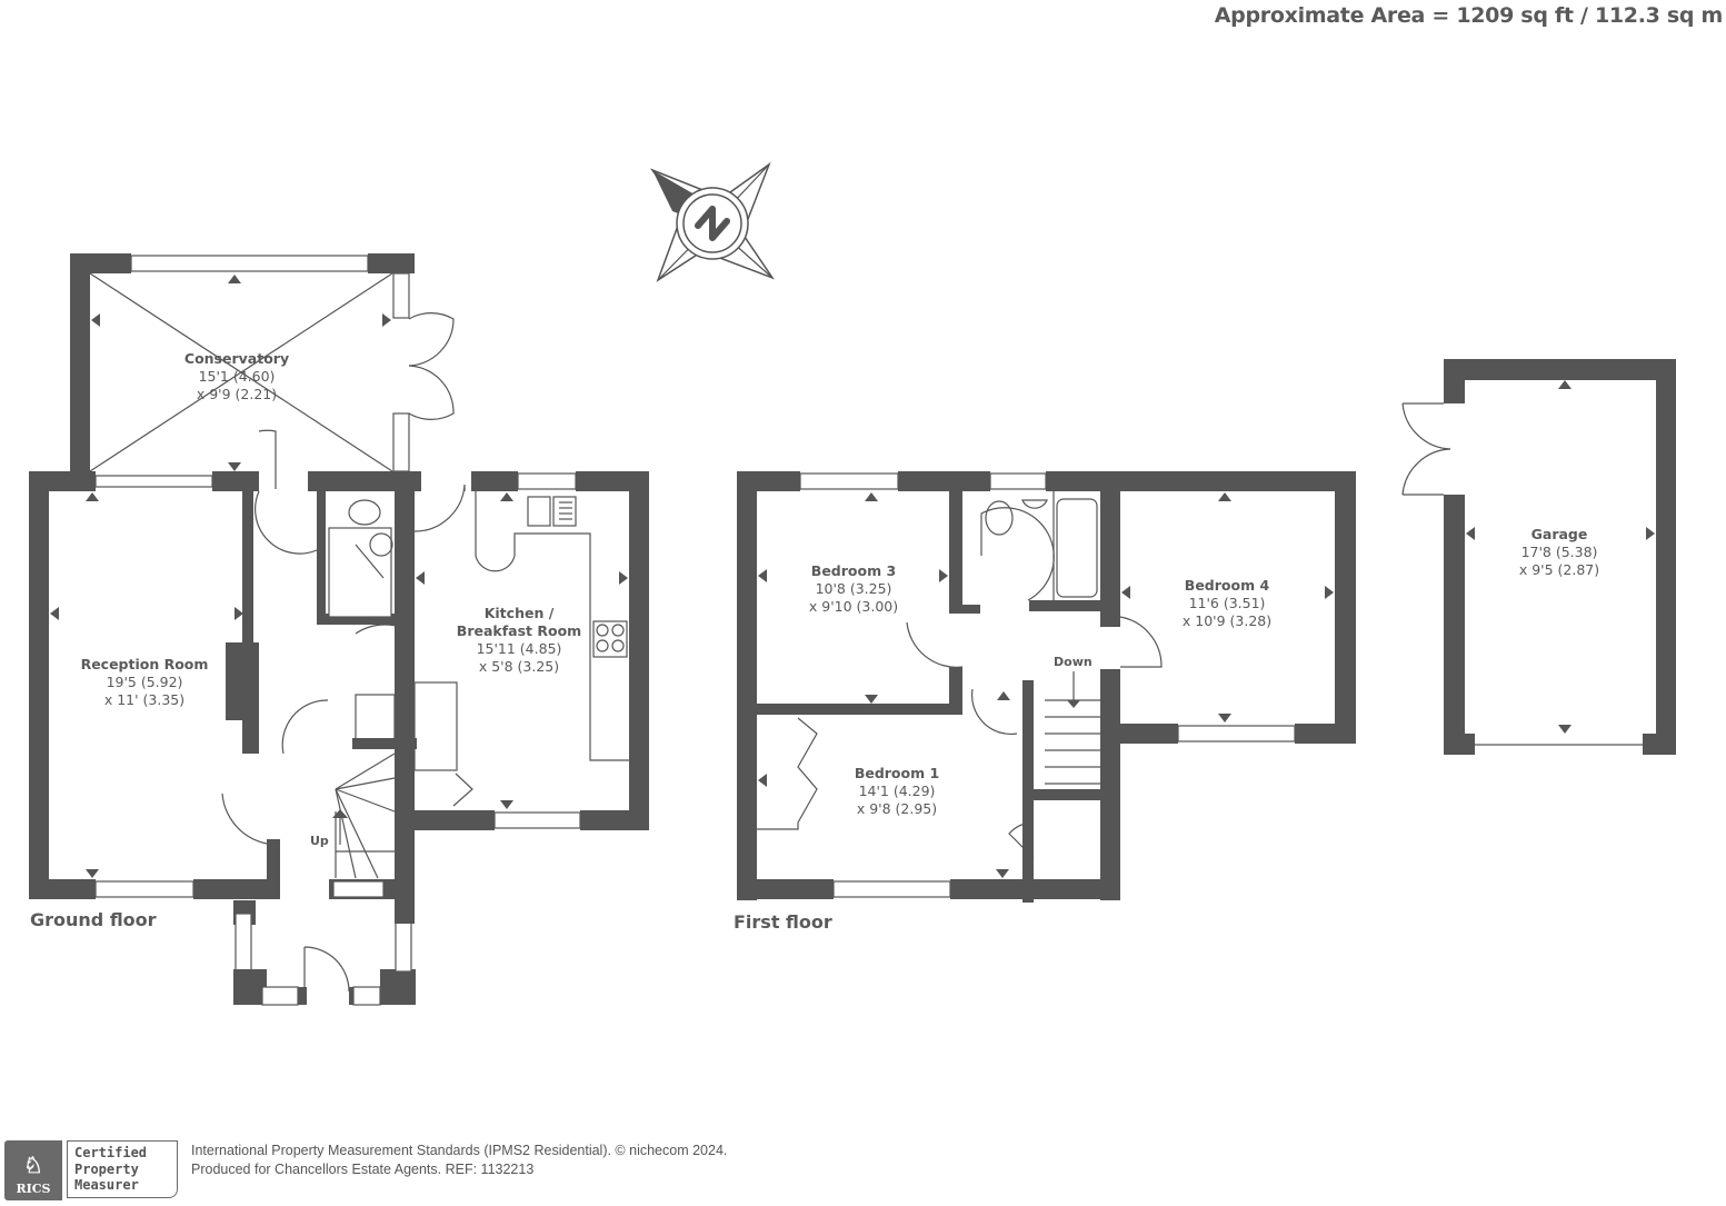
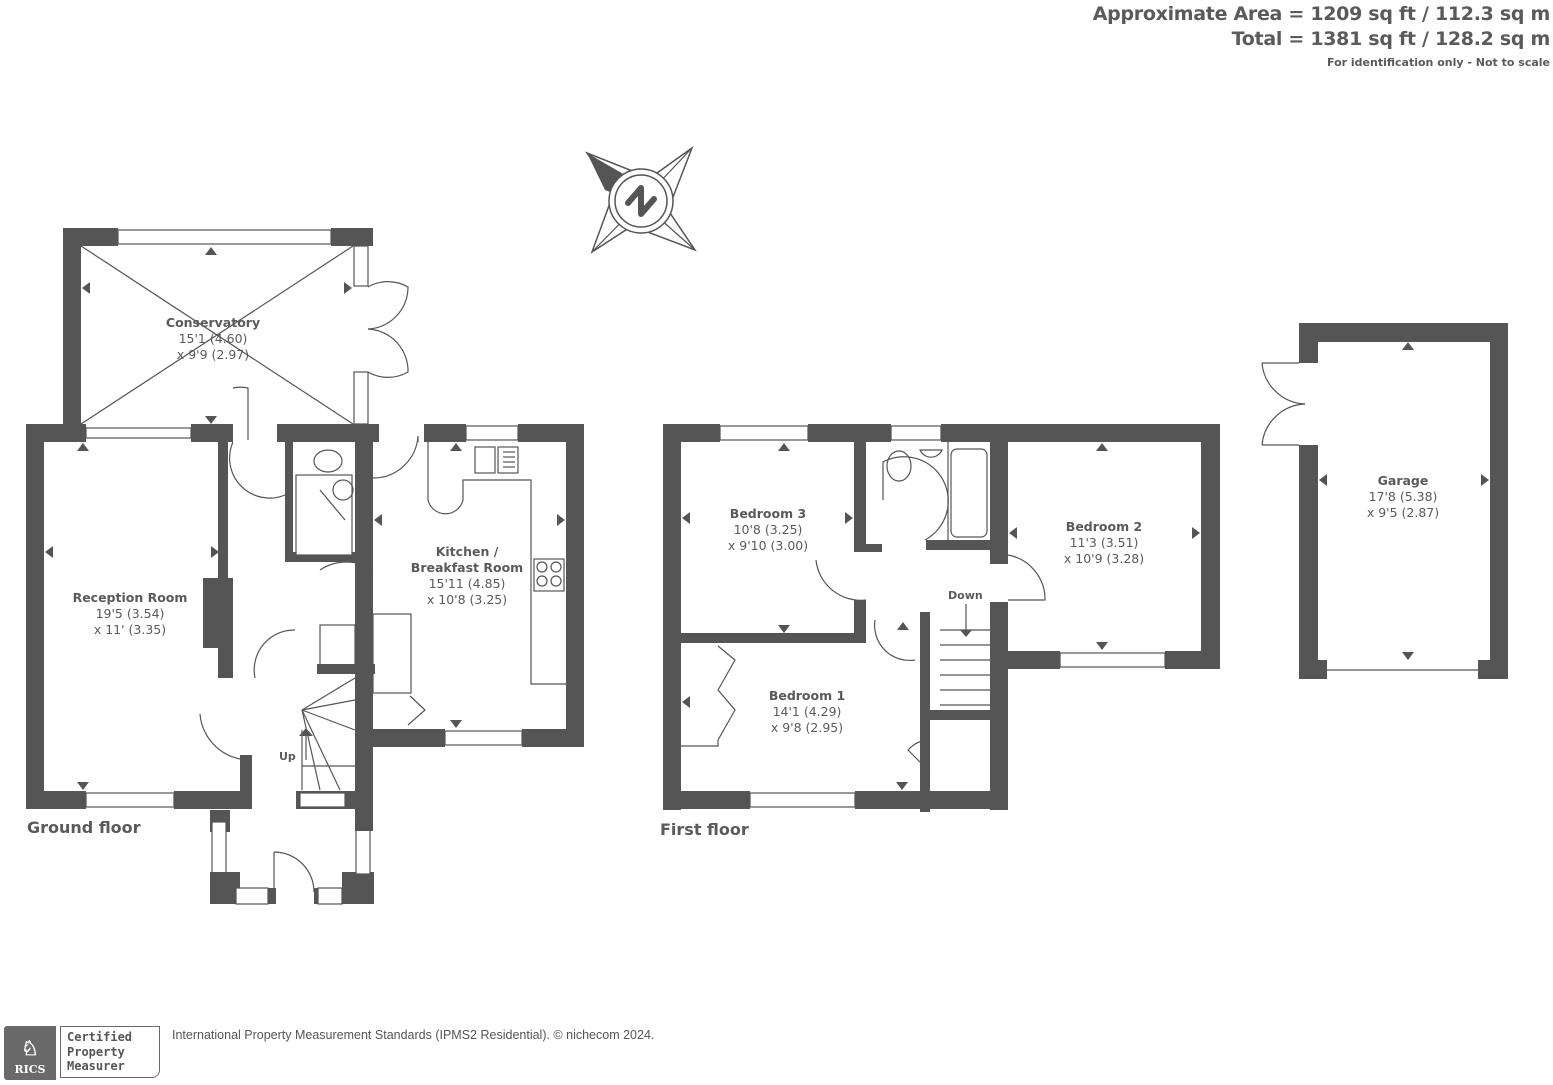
  Approximate Area = 1209 sq ft / 112.3 sq m
+ Total = 1381 sq ft / 128.2 sq m
+ For identification only - Not to scale
  Conservatory
  15'1 (4.60)
- x 9'9 (2.21)
+ x 9'9 (2.97)
  Reception Room
- 19'5 (5.92)
+ 19'5 (3.54)
  x 11' (3.35)
  Kitchen /
  Breakfast Room
  15'11 (4.85)
- x 5'8 (3.25)
+ x 10'8 (3.25)
  Up
  Ground floor
  Bedroom 3
  10'8 (3.25)
  x 9'10 (3.00)
- Bedroom 4
+ Bedroom 2
- 11'6 (3.51)
+ 11'3 (3.51)
  x 10'9 (3.28)
  Bedroom 1
  14'1 (4.29)
  x 9'8 (2.95)
  Down
  First floor
  Garage
  17'8 (5.38)
  x 9'5 (2.87)
  ♘
  RICS
  Certified
  Property
  Measurer
  International Property Measurement Standards (IPMS2 Residential). © nichecom 2024.
- Produced for Chancellors Estate Agents. REF: 1132213
